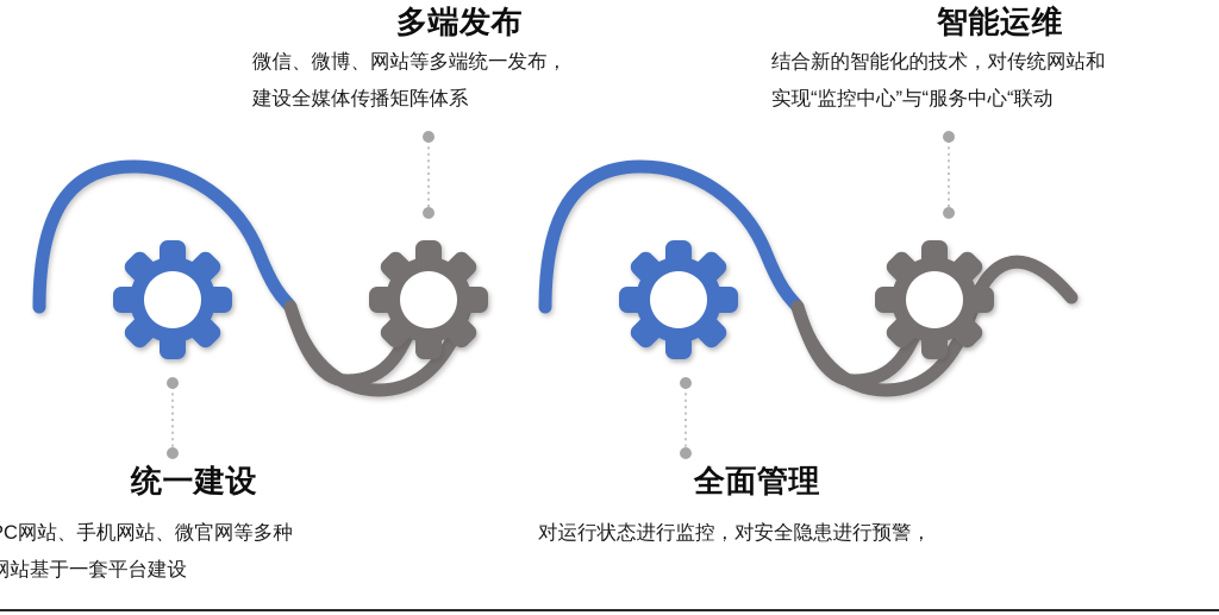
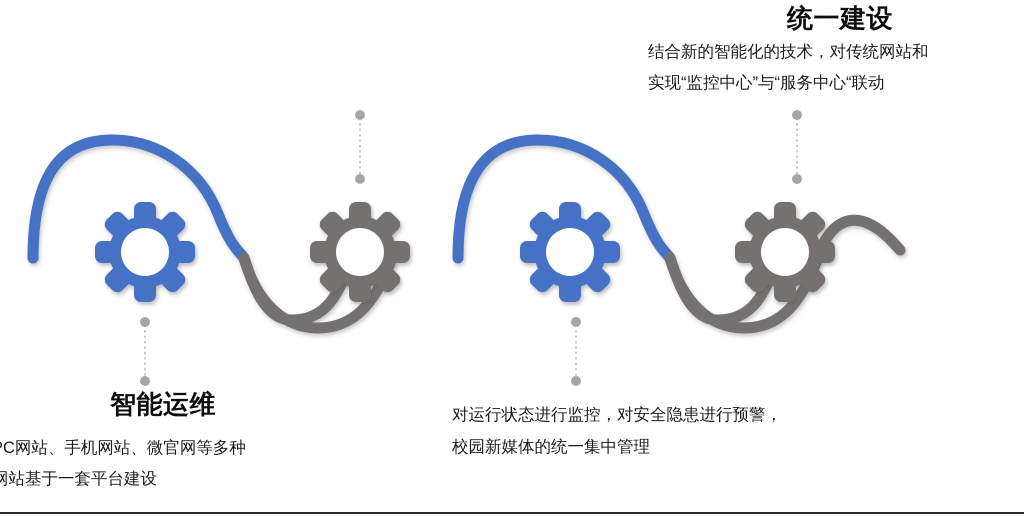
- 统一建设
+ 智能运维
  C网站、手机网站、微官网等多种
  网站基于一套平台建设
- 多端发布
- 微信、微博、网站等多端统一发布，
- 建设全媒体传播矩阵体系
- 全面管理
  对运行状态进行监控，对安全隐患进行预警，
+ 校园新媒体的统一集中管理
- 智能运维
+ 统一建设
  结合新的智能化的技术，对传统网站和
  实现“监控中心”与“服务中心“联动
